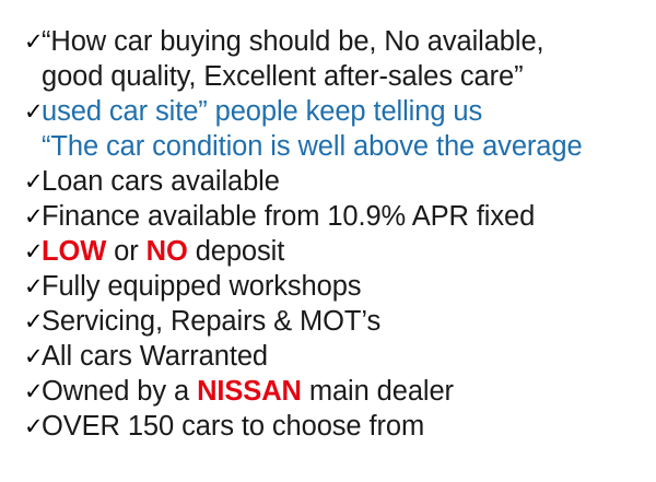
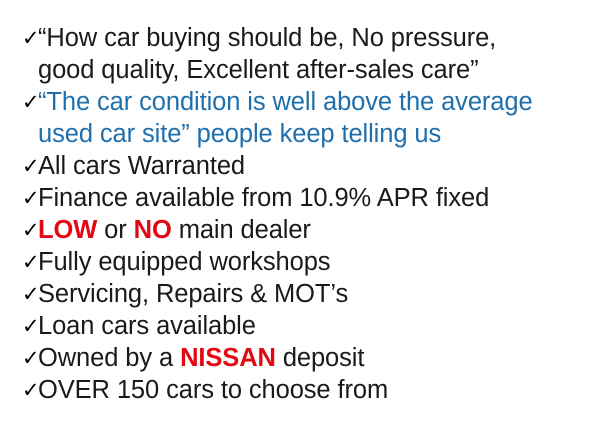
  ✓
- “How car buying should be, No available,
+ “How car buying should be, No pressure,
  ✓
  good quality, Excellent after-sales care”
  ✓
- used car site” people keep telling us
+ “The car condition is well above the average
  ✓
- “The car condition is well above the average
+ used car site” people keep telling us
  ✓
- Loan cars available
+ All cars Warranted
  ✓
  Finance available from 10.9% APR fixed
  ✓
- LOW or NO deposit
+ LOW or NO main dealer
  ✓
  Fully equipped workshops
  ✓
  Servicing, Repairs & MOT’s
  ✓
- All cars Warranted
+ Loan cars available
  ✓
- Owned by a NISSAN main dealer
+ Owned by a NISSAN deposit
  ✓
  OVER 150 cars to choose from
